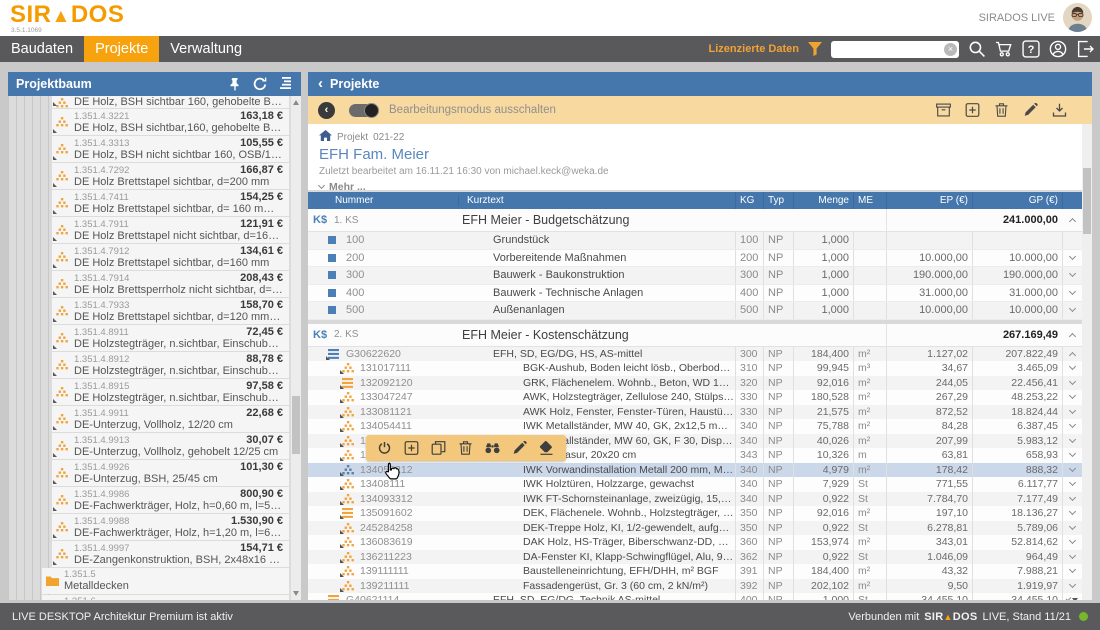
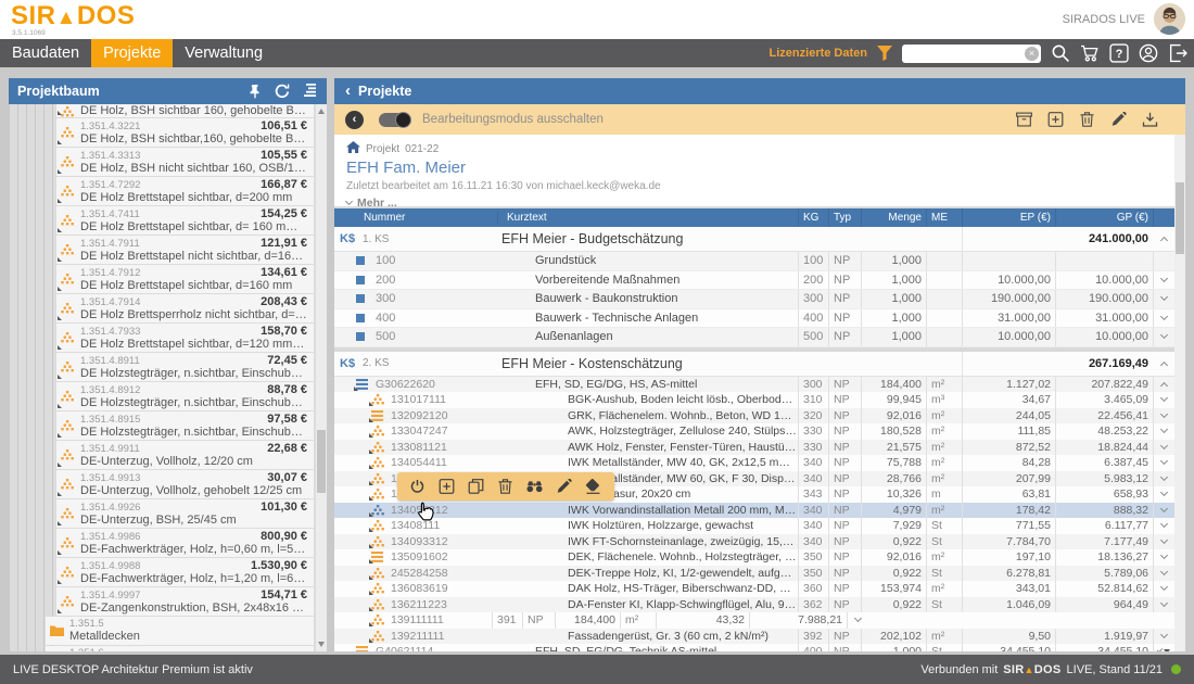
  SIR▲DOS
  SIRADOS LIVE
  Baudaten
  Projekte
  Verwaltung
  Lizenzierte Daten
  ×
  ?
  Projektbaum
  DE Holz, BSH sichtbar 160, gehobelte Bret
  1.351.4.3221
- 163,18 €
+ 106,51 €
  DE Holz, BSH sichtbar,160, gehobelte Bret
  1.351.4.3313
  105,55 €
  DE Holz, BSH nicht sichtbar 160, OSB/1 u
  1.351.4.7292
  166,87 €
  DE Holz Brettstapel sichtbar, d=200 mm
  1.351.4.7411
  154,25 €
  DE Holz Brettstapel sichtbar, d= 160 mm, o
  1.351.4.7911
  121,91 €
  DE Holz Brettstapel nicht sichtbar, d=160 m
  1.351.4.7912
  134,61 €
  DE Holz Brettstapel sichtbar, d=160 mm
  1.351.4.7914
  208,43 €
  DE Holz Brettsperrholz nicht sichtbar, d=29
  1.351.4.7933
  158,70 €
  DE Holz Brettstapel sichtbar, d=120 mm, m
  1.351.4.8911
  72,45 €
  DE Holzstegträger, n.sichtbar, Einschubdec
  1.351.4.8912
  88,78 €
  DE Holzstegträger, n.sichtbar, Einschubdec
  1.351.4.8915
  97,58 €
  DE Holzstegträger, n.sichtbar, Einschubdec
  1.351.4.9911
  22,68 €
  DE-Unterzug, Vollholz, 12/20 cm
  1.351.4.9913
  30,07 €
  DE-Unterzug, Vollholz, gehobelt 12/25 cm
  1.351.4.9926
  101,30 €
  DE-Unterzug, BSH, 25/45 cm
  1.351.4.9986
  800,90 €
  DE-Fachwerkträger, Holz, h=0,60 m, l=5,50
  1.351.4.9988
  1.530,90 €
  DE-Fachwerkträger, Holz, h=1,20 m, l=6,00
  1.351.4.9997
  154,71 €
  DE-Zangenkonstruktion, BSH, 2x48x16 cm
  1.351.5
  Metalldecken
  ‹
  Projekte
  ‹
  Bearbeitungsmodus ausschalten
  Projekt
  021-22
  EFH Fam. Meier
  Zuletzt bearbeitet am 16.11.21 16:30 von michael.keck@weka.de
  Mehr ...
  Nummer
  Kurztext
  KG
  Typ
  Menge
  ME
  EP (€)
  GP (€)
  K$
  1. KS
  EFH Meier - Budgetschätzung
  241.000,00
  100
  Grundstück
  100
  NP
  1,000
  200
  Vorbereitende Maßnahmen
  200
  NP
  1,000
  10.000,00
  10.000,00
  300
  Bauwerk - Baukonstruktion
  300
  NP
  1,000
  190.000,00
  190.000,00
  400
  Bauwerk - Technische Anlagen
  400
  NP
  1,000
  31.000,00
  31.000,00
  500
  Außenanlagen
  500
  NP
  1,000
  10.000,00
  10.000,00
  K$
  2. KS
  EFH Meier - Kostenschätzung
  267.169,49
  G30622620
  EFH, SD, EG/DG, HS, AS-mittel
  300
  NP
  184,400
  m²
  1.127,02
  207.822,49
  131017111
  310
  NP
  99,945
  m³
  34,67
  3.465,09
  132092120
  320
  NP
  92,016
  m²
  244,05
  22.456,41
  133047247
  AWK, Holzstegträger, Zellulose 240, Stülpsch
  330
  NP
  180,528
  m²
- 267,29
+ 111,85
  48.253,22
  133081121
  330
  NP
  21,575
  m²
  872,52
  18.824,44
  134054411
  IWK Metallständer, MW 40, GK, 2x12,5 mm,
  340
  NP
  75,788
  m²
  84,28
  6.387,45
  340
  NP
- 40,026
+ 28,766
  m²
  207,99
  5.983,12
  343
  NP
  10,326
  m
  63,81
  658,93
  1340512
  340
  NP
  4,979
  m²
  178,42
  888,32
  13408111
  IWK Holztüren, Holzzarge, gewachst
  340
  NP
  7,929
  St
  771,55
  6.117,77
  134093312
  IWK FT-Schornsteinanlage, zweizügig, 15,0 m
  340
  NP
  0,922
  St
  7.784,70
  7.177,49
  135091602
  350
  NP
  92,016
  m²
  197,10
  18.136,27
  245284258
  350
  NP
  0,922
  St
  6.278,81
  5.789,06
  136083619
  360
  NP
  153,974
  m²
  343,01
  52.814,62
  136211223
  DA-Fenster KI, Klapp-Schwingflügel, Alu, 940
  362
  NP
  0,922
  St
  1.046,09
  964,49
  139111111
- Baustelleneinrichtung, EFH/DHH, m² BGF
  391
  NP
  184,400
  m²
  43,32
  7.988,21
  139211111
  Fassadengerüst, Gr. 3 (60 cm, 2 kN/m²)
  392
  NP
  202,102
  m²
  9,50
  1.919,97
  LIVE DESKTOP Architektur Premium ist aktiv
  Verbunden mit
  SIR▲DOS
  LIVE, Stand 11/21
